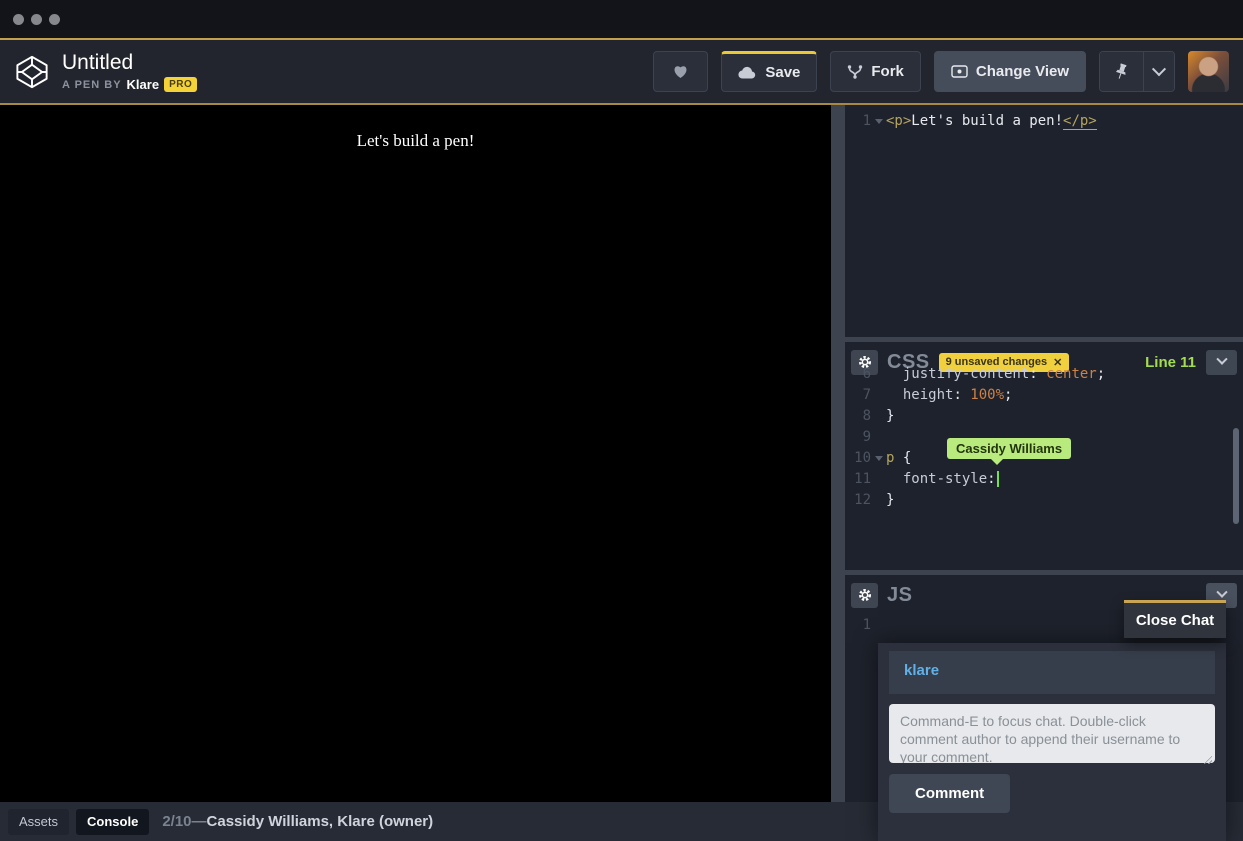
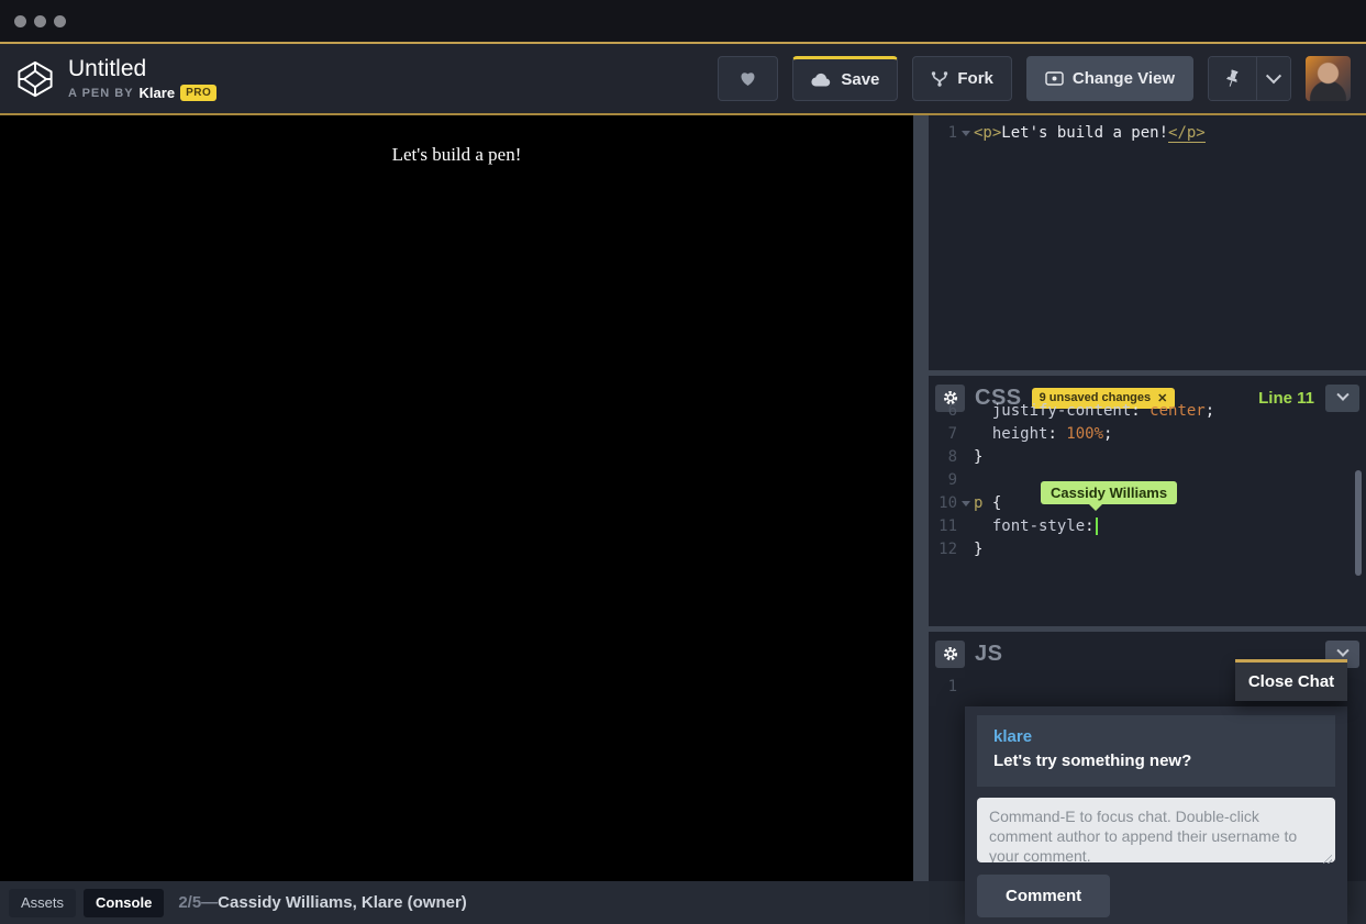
  Untitled
  A PEN BY
  Klare
  PRO
  Save
  Fork
  Change View
  Let's build a pen!
  1
  <p>Let's build a pen!</p>
  CSS
  9 unsaved changes
  ✕
  Line 11
  6
  justify-content: center;
  7
  height: 100%;
  8
  }
  9
  10
  p {
  11
  font-style:
  12
  }
  Cassidy Williams
  JS
  1
  Close Chat
  klare
+ Let's try something new?
  Comment
  Assets
  Console
- 2/10—Cassidy Williams, Klare (owner)
+ 2/5—Cassidy Williams, Klare (owner)
